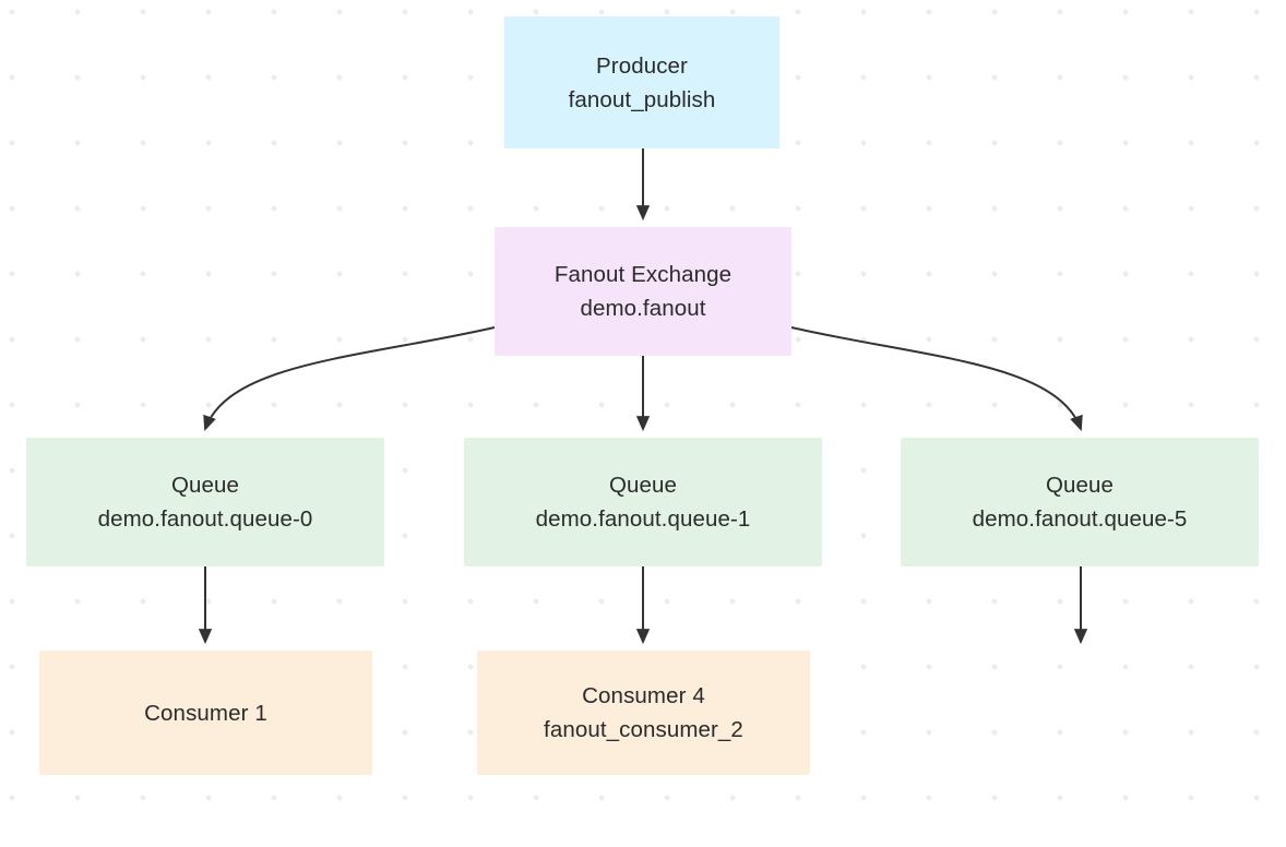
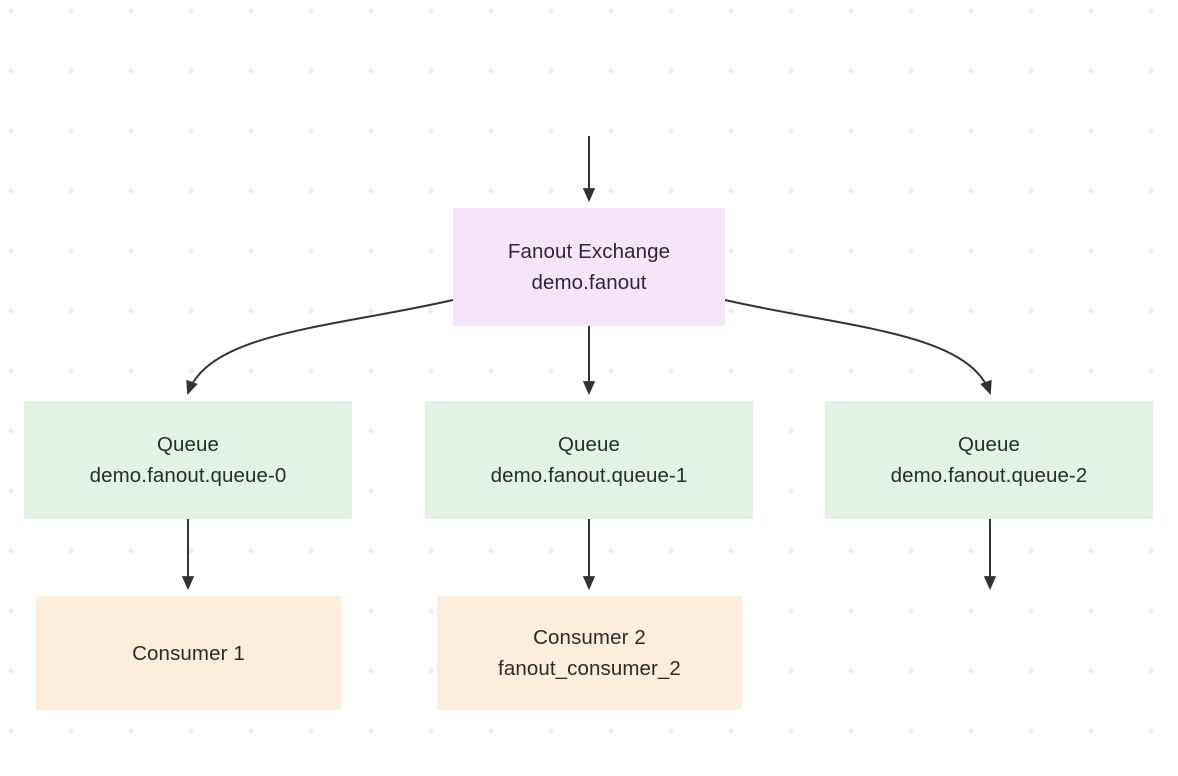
- Producer
- fanout_publish
  Fanout Exchange
  demo.fanout
  Queue
  demo.fanout.queue-0
  Queue
  demo.fanout.queue-1
  Queue
- demo.fanout.queue-5
+ demo.fanout.queue-2
  Consumer 1
- Consumer 4
+ Consumer 2
  fanout_consumer_2
